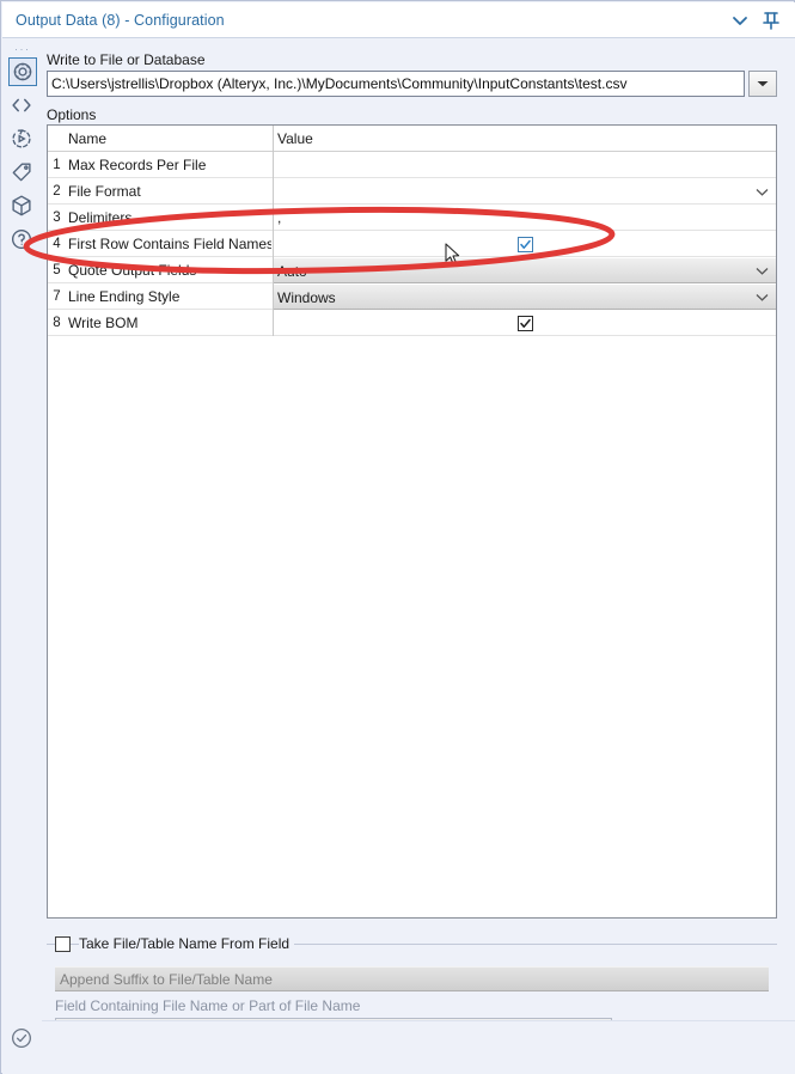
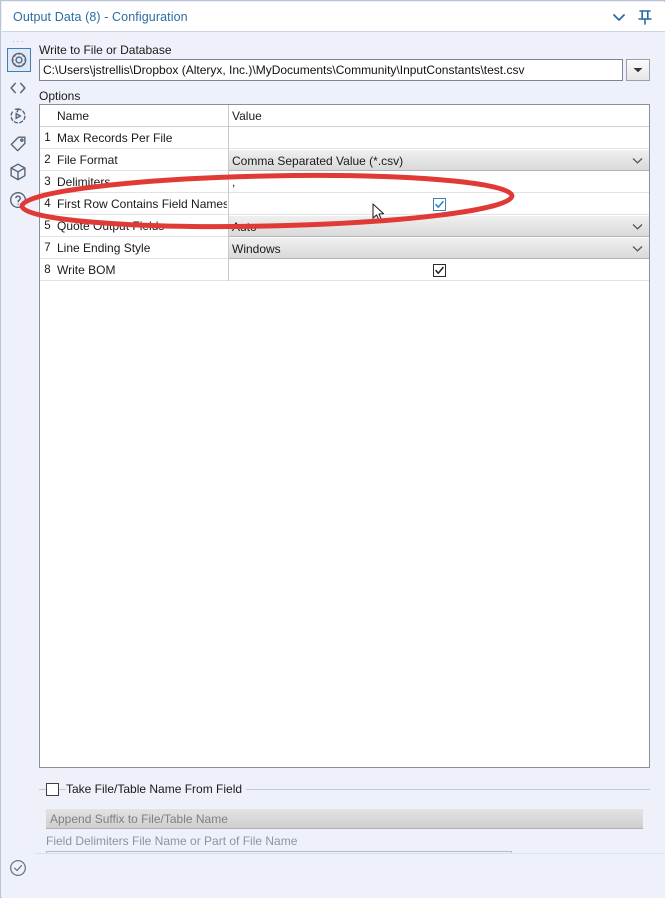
  Output Data (8) - Configuration
  ···
  Write to File or Database
  C:\Users\jstrellis\Dropbox (Alteryx, Inc.)\MyDocuments\Community\InputConstants\test.csv
  Options
  Name
  Value
  1
  Max Records Per File
  2
  File Format
+ Comma Separated Value (*.csv)
  3
  Delimiters
  ,
  4
  First Row Contains Field Names
  5
  7
  Line Ending Style
  Windows
  8
  Write BOM
  Take File/Table Name From Field
  Append Suffix to File/Table Name
- Field Containing File Name or Part of File Name
+ Field Delimiters File Name or Part of File Name
